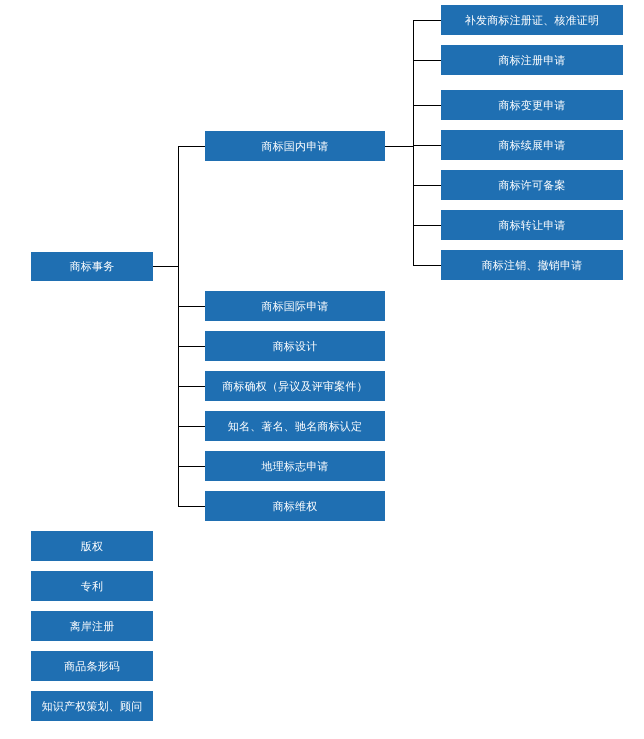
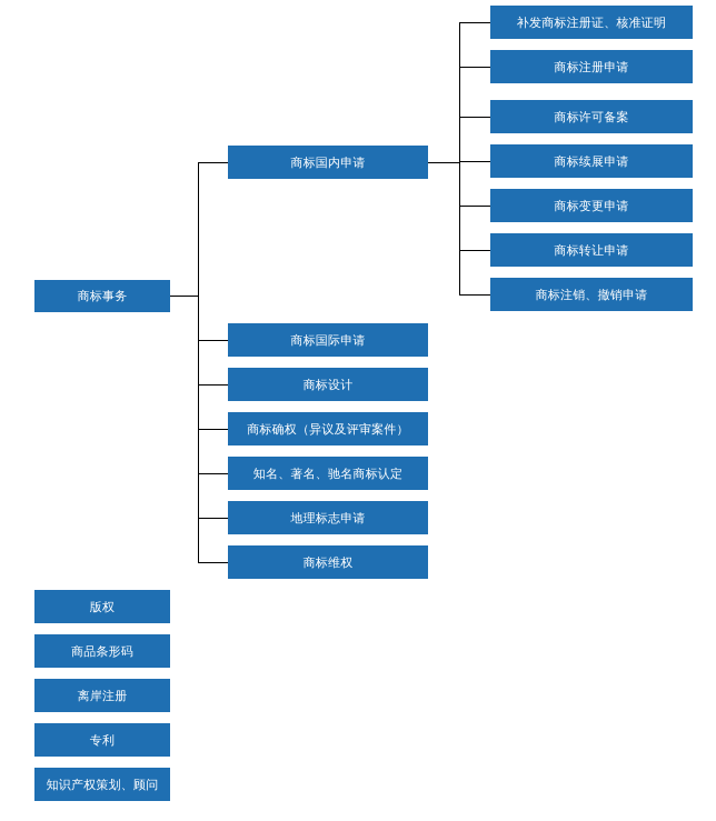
  商标事务
  商标国内申请
  商标国际申请
  商标设计
  商标确权（异议及评审案件）
  知名、著名、驰名商标认定
  地理标志申请
  商标维权
  补发商标注册证、核准证明
  商标注册申请
- 商标变更申请
+ 商标许可备案
  商标续展申请
- 商标许可备案
+ 商标变更申请
  商标转让申请
  商标注销、撤销申请
  版权
- 专利
+ 商品条形码
  离岸注册
- 商品条形码
+ 专利
  知识产权策划、顾问
